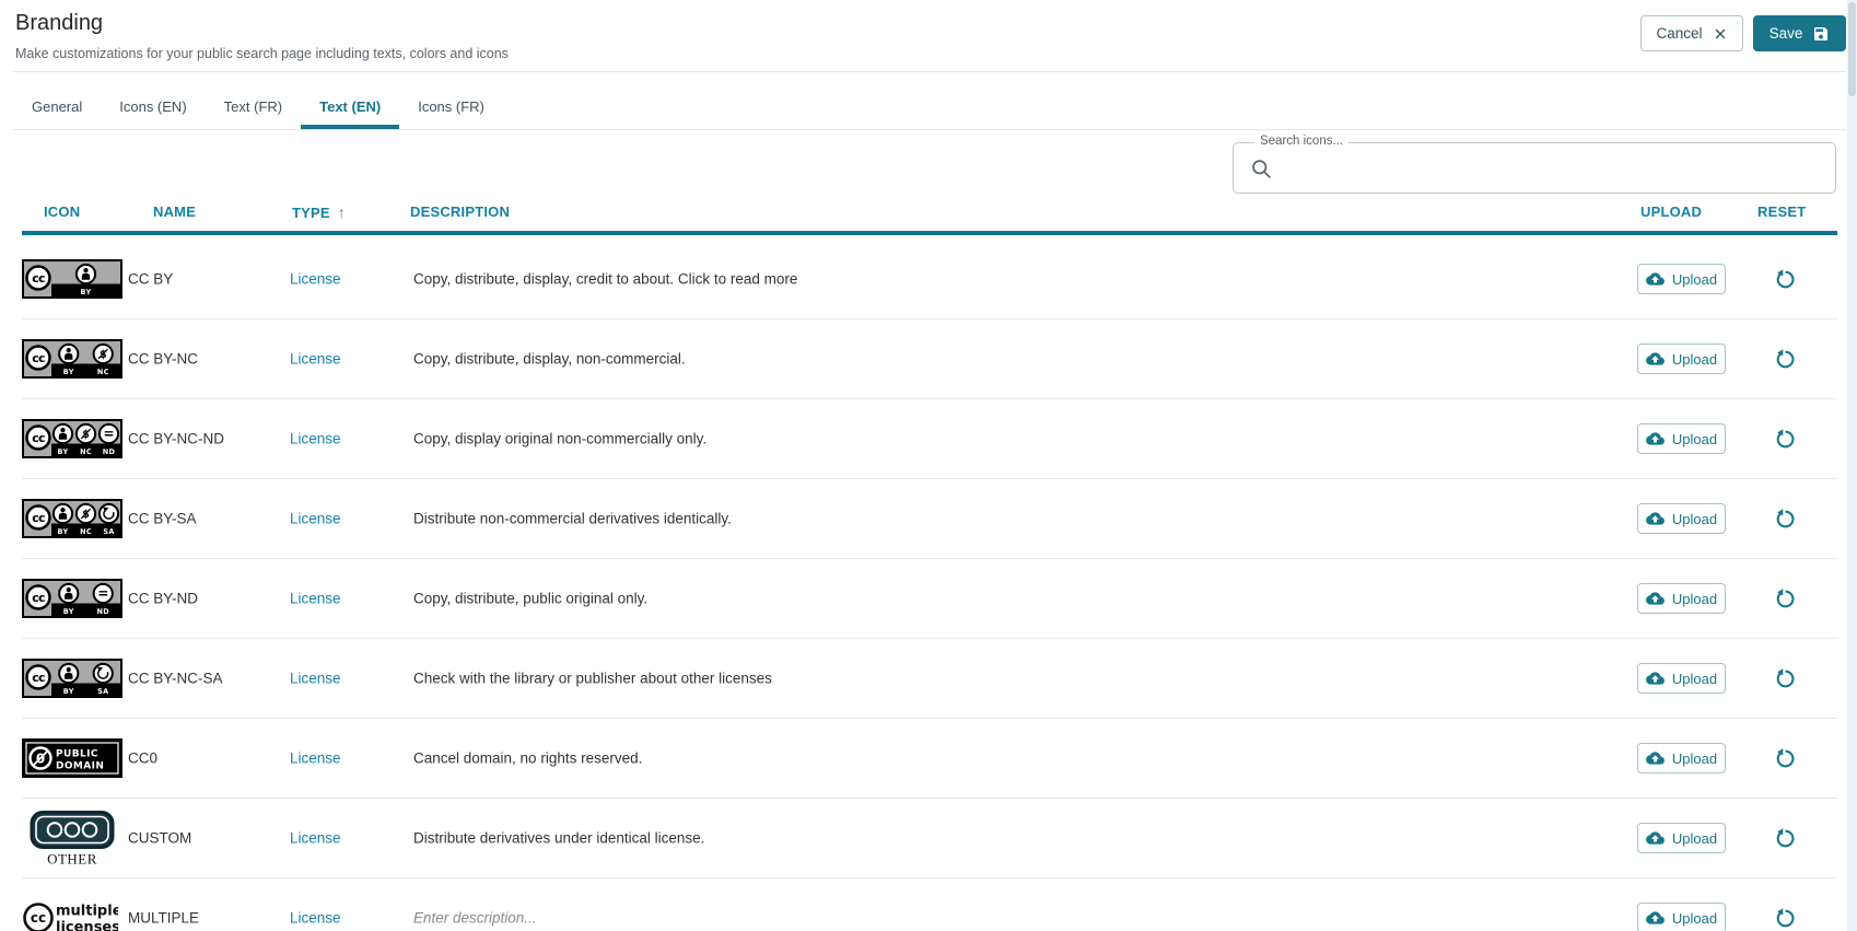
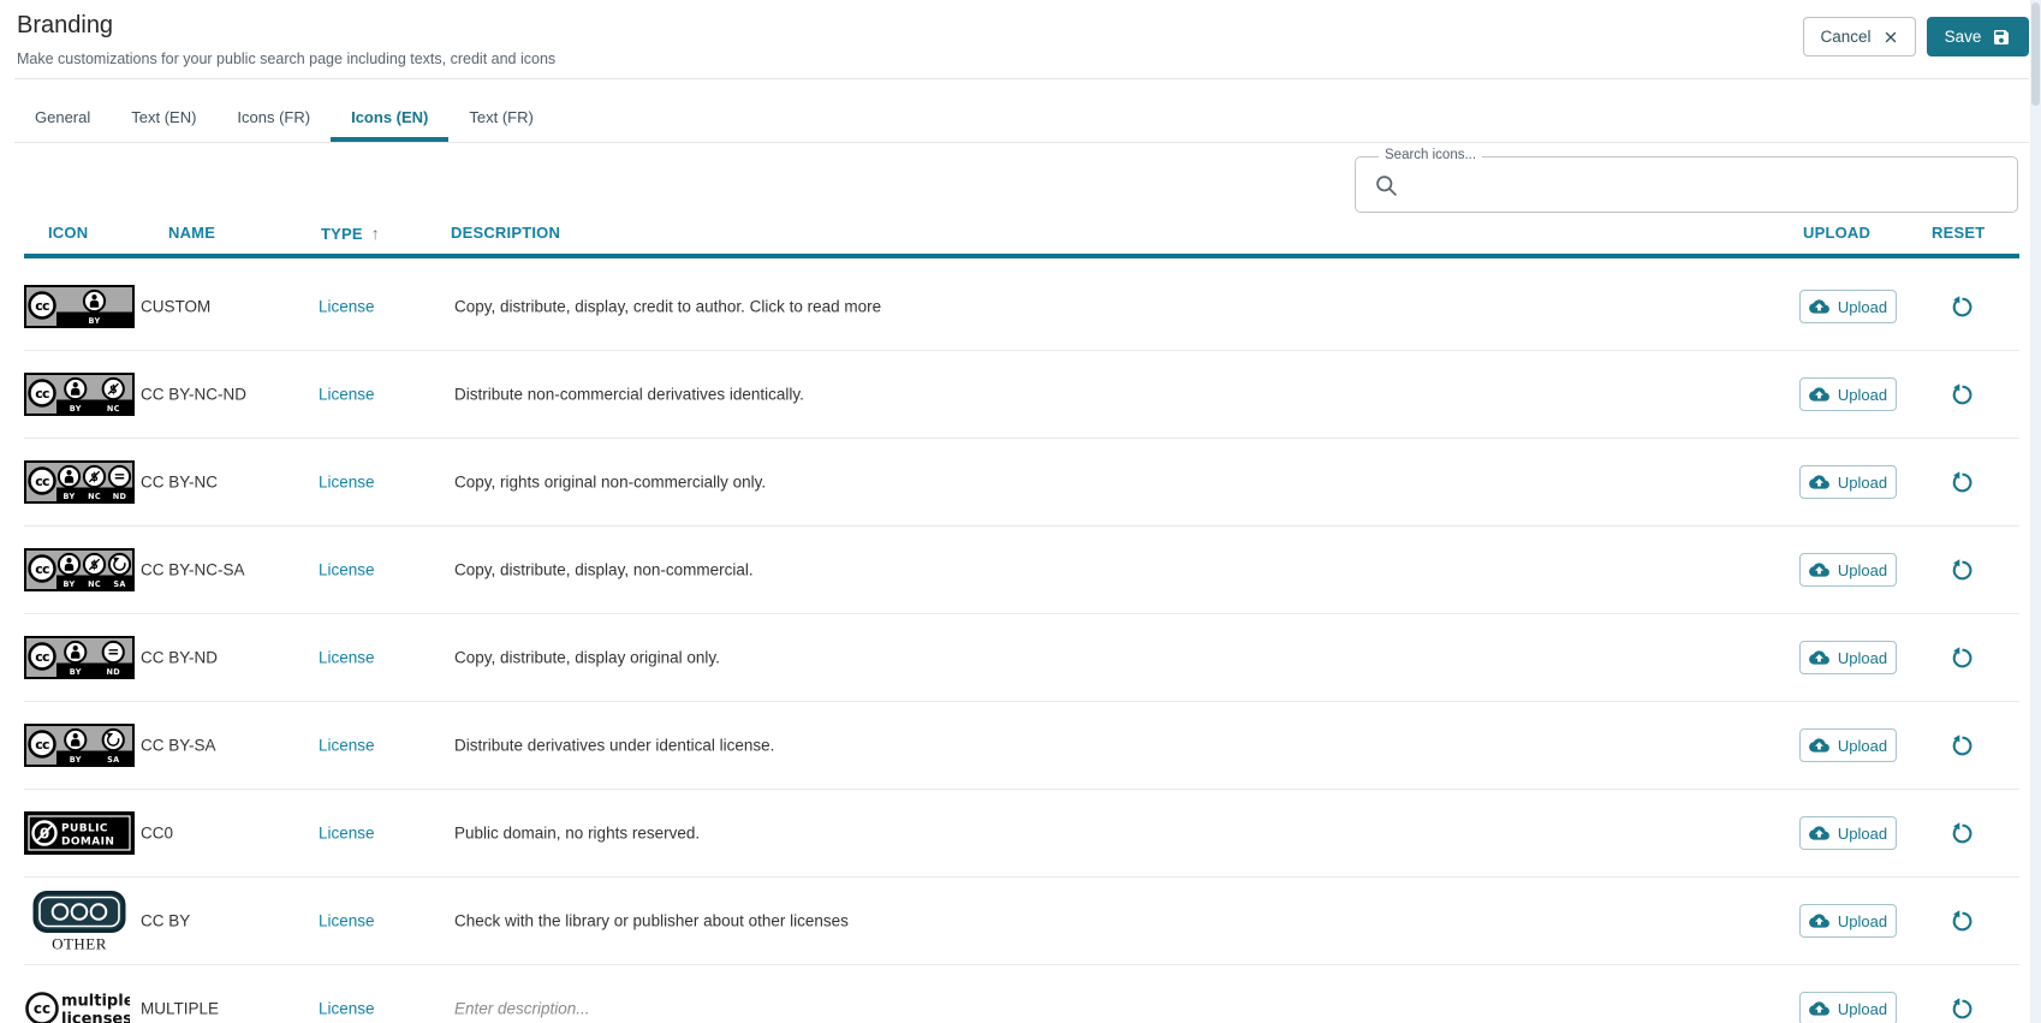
  Branding
- Make customizations for your public search page including texts, colors and icons
+ Make customizations for your public search page including texts, credit and icons
  Cancel
  Save
  General
- Icons (EN)
+ Text (EN)
- Text (FR)
+ Icons (FR)
- Text (EN)
+ Icons (EN)
- Icons (FR)
+ Text (FR)
  Search icons...
  ICON
  NAME
  TYPE
  ↑
  DESCRIPTION
  UPLOAD
  RESET
  cc
  BY
- CC BY
+ CUSTOM
  License
- Copy, distribute, display, credit to about. Click to read more
+ Copy, distribute, display, credit to author. Click to read more
  Upload
  cc
  BY
  $
  NC
- CC BY-NC
+ CC BY-NC-ND
  License
- Copy, distribute, display, non-commercial.
+ Distribute non-commercial derivatives identically.
  Upload
  cc
  BY
  $
  NC
  =
  ND
- CC BY-NC-ND
+ CC BY-NC
  License
- Copy, display original non-commercially only.
+ Copy, rights original non-commercially only.
  Upload
  cc
  BY
  $
  NC
  SA
- CC BY-SA
+ CC BY-NC-SA
  License
- Distribute non-commercial derivatives identically.
+ Copy, distribute, display, non-commercial.
  Upload
  cc
  BY
  =
  ND
  CC BY-ND
  License
- Copy, distribute, public original only.
+ Copy, distribute, display original only.
  Upload
  cc
  BY
  SA
- CC BY-NC-SA
+ CC BY-SA
  License
- Check with the library or publisher about other licenses
+ Distribute derivatives under identical license.
  Upload
  PUBLIC
  DOMAIN
  CC0
  License
- Cancel domain, no rights reserved.
+ Public domain, no rights reserved.
  Upload
  OTHER
- CUSTOM
+ CC BY
  License
- Distribute derivatives under identical license.
+ Check with the library or publisher about other licenses
  Upload
  cc
  multiple
  licenses
  MULTIPLE
  License
  Enter description...
  Upload
